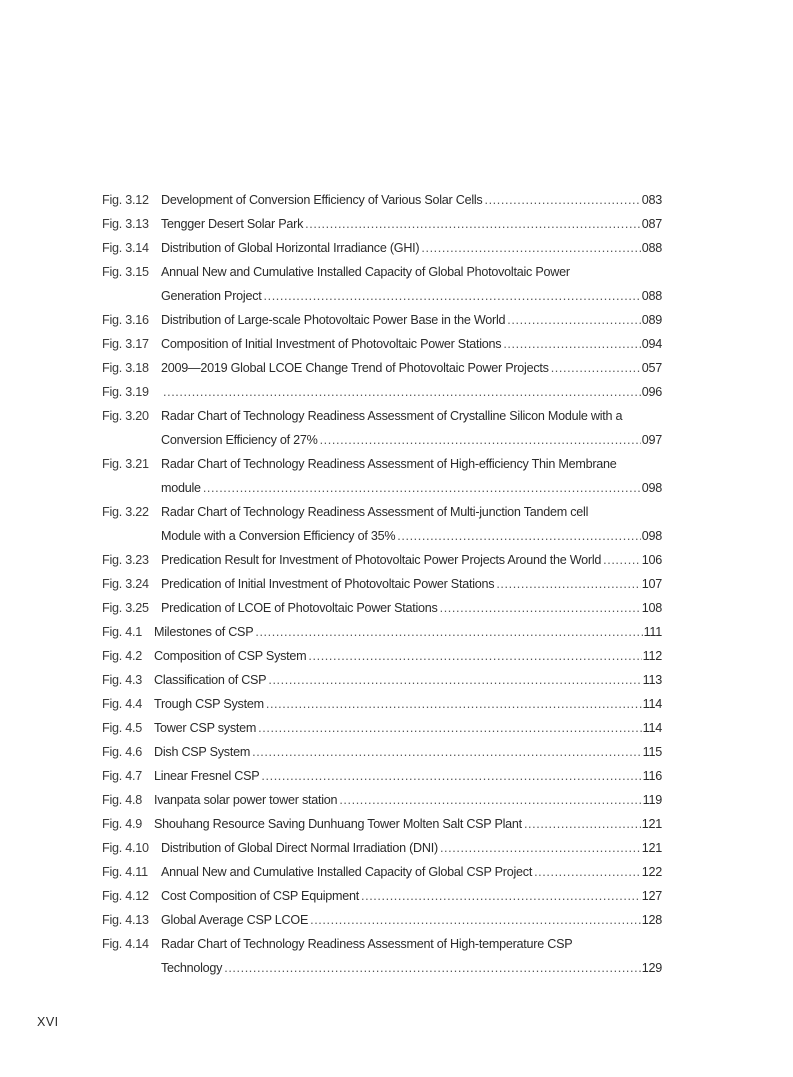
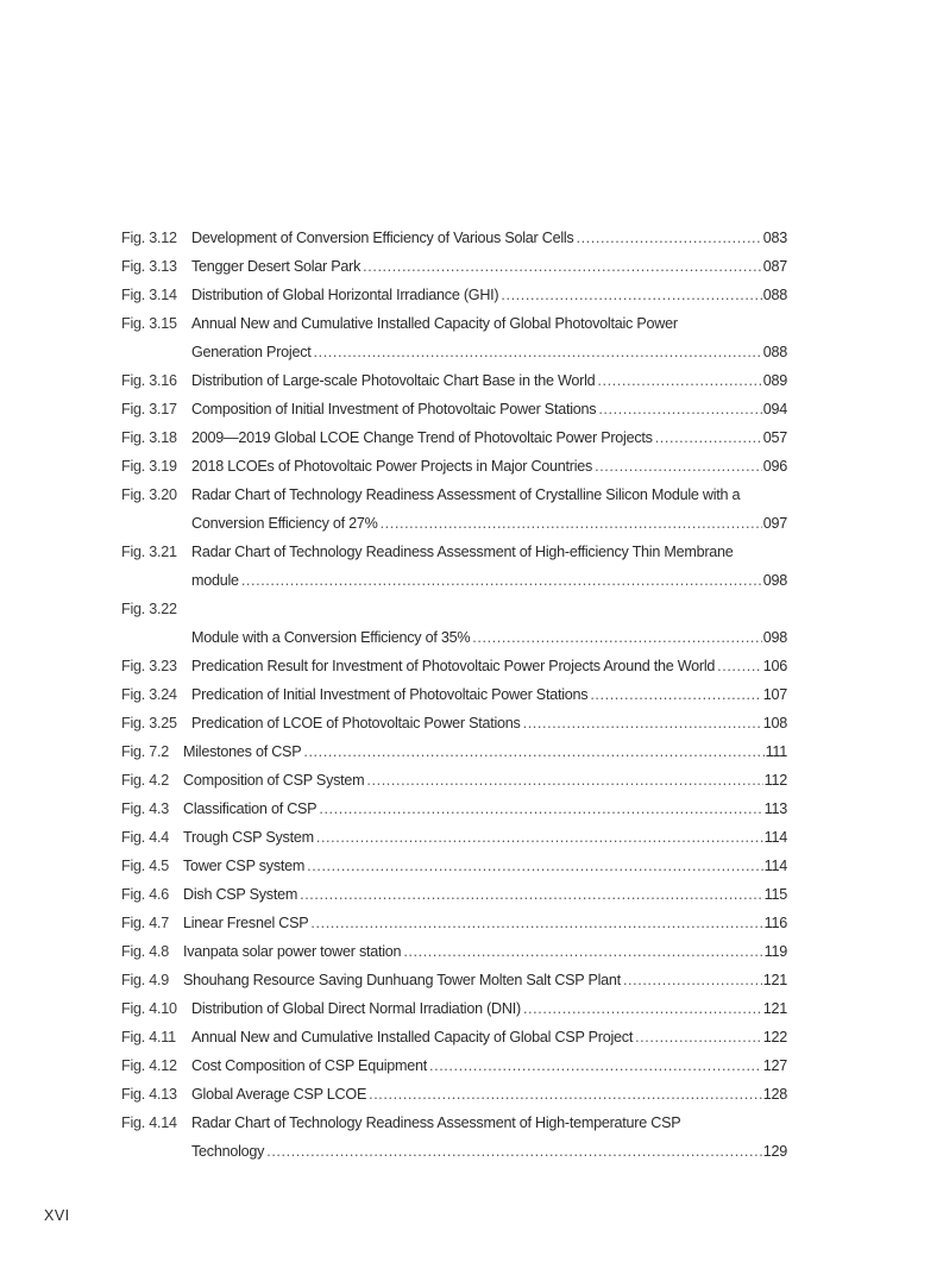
  Fig. 3.12
  Development of Conversion Efficiency of Various Solar Cells
  083
  Fig. 3.13
  Tengger Desert Solar Park
  087
  Fig. 3.14
  Distribution of Global Horizontal Irradiance (GHI)
  088
  Fig. 3.15
  Annual New and Cumulative Installed Capacity of Global Photovoltaic Power
  Generation Project
  088
  Fig. 3.16
- Distribution of Large-scale Photovoltaic Power Base in the World
+ Distribution of Large-scale Photovoltaic Chart Base in the World
  089
  Fig. 3.17
  Composition of Initial Investment of Photovoltaic Power Stations
  094
  Fig. 3.18
  2009—2019 Global LCOE Change Trend of Photovoltaic Power Projects
  057
  Fig. 3.19
+ 2018 LCOEs of Photovoltaic Power Projects in Major Countries
  096
  Fig. 3.20
  Radar Chart of Technology Readiness Assessment of Crystalline Silicon Module with a
  Conversion Efficiency of 27%
  097
  Fig. 3.21
  Radar Chart of Technology Readiness Assessment of High-efficiency Thin Membrane
  module
  098
  Fig. 3.22
- Radar Chart of Technology Readiness Assessment of Multi-junction Tandem cell
  Module with a Conversion Efficiency of 35%
  098
  Fig. 3.23
  Predication Result for Investment of Photovoltaic Power Projects Around the World
  106
  Fig. 3.24
  Predication of Initial Investment of Photovoltaic Power Stations
  107
  Fig. 3.25
  Predication of LCOE of Photovoltaic Power Stations
  108
- Fig. 4.1
+ Fig. 7.2
  Milestones of CSP
  111
  Fig. 4.2
  Composition of CSP System
  112
  Fig. 4.3
  Classification of CSP
  113
  Fig. 4.4
  Trough CSP System
  114
  Fig. 4.5
  Tower CSP system
  114
  Fig. 4.6
  Dish CSP System
  115
  Fig. 4.7
  Linear Fresnel CSP
  116
  Fig. 4.8
  Ivanpata solar power tower station
  119
  Fig. 4.9
  Shouhang Resource Saving Dunhuang Tower Molten Salt CSP Plant
  121
  Fig. 4.10
  Distribution of Global Direct Normal Irradiation (DNI)
  121
  Fig. 4.11
  Annual New and Cumulative Installed Capacity of Global CSP Project
  122
  Fig. 4.12
  Cost Composition of CSP Equipment
  127
  Fig. 4.13
  Global Average CSP LCOE
  128
  Fig. 4.14
  Radar Chart of Technology Readiness Assessment of High-temperature CSP
  Technology
  129
  XVI
